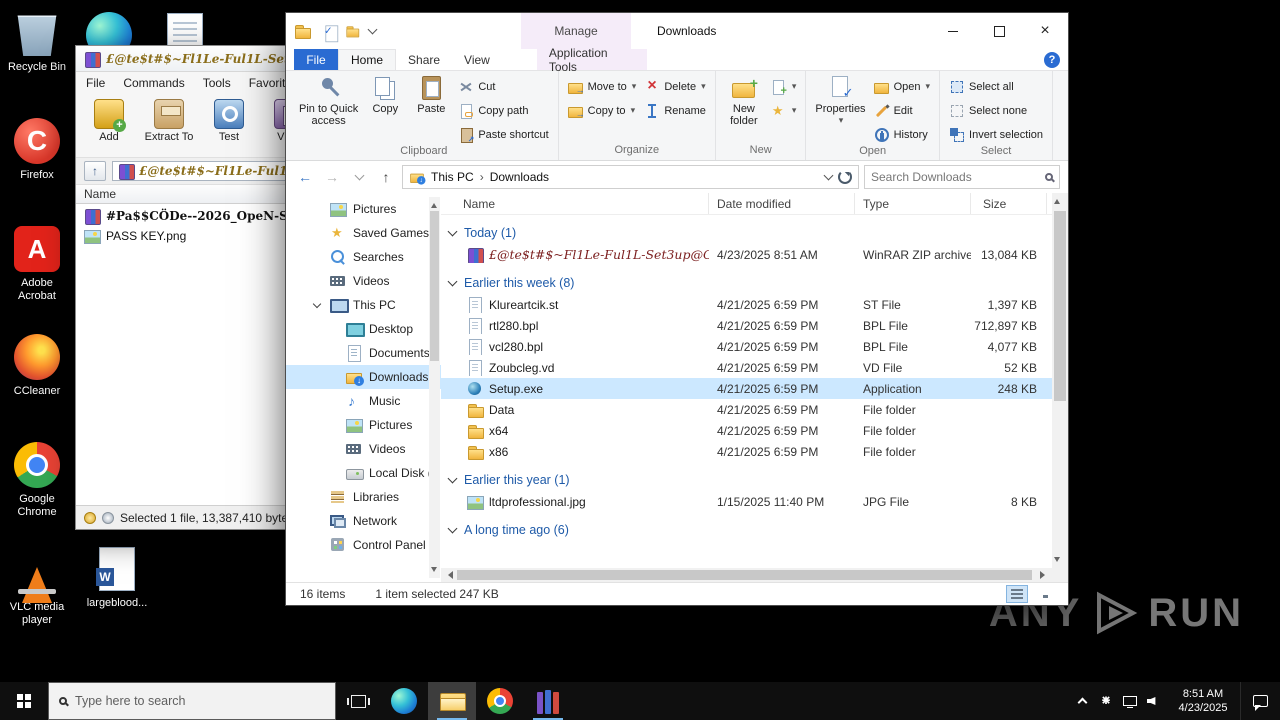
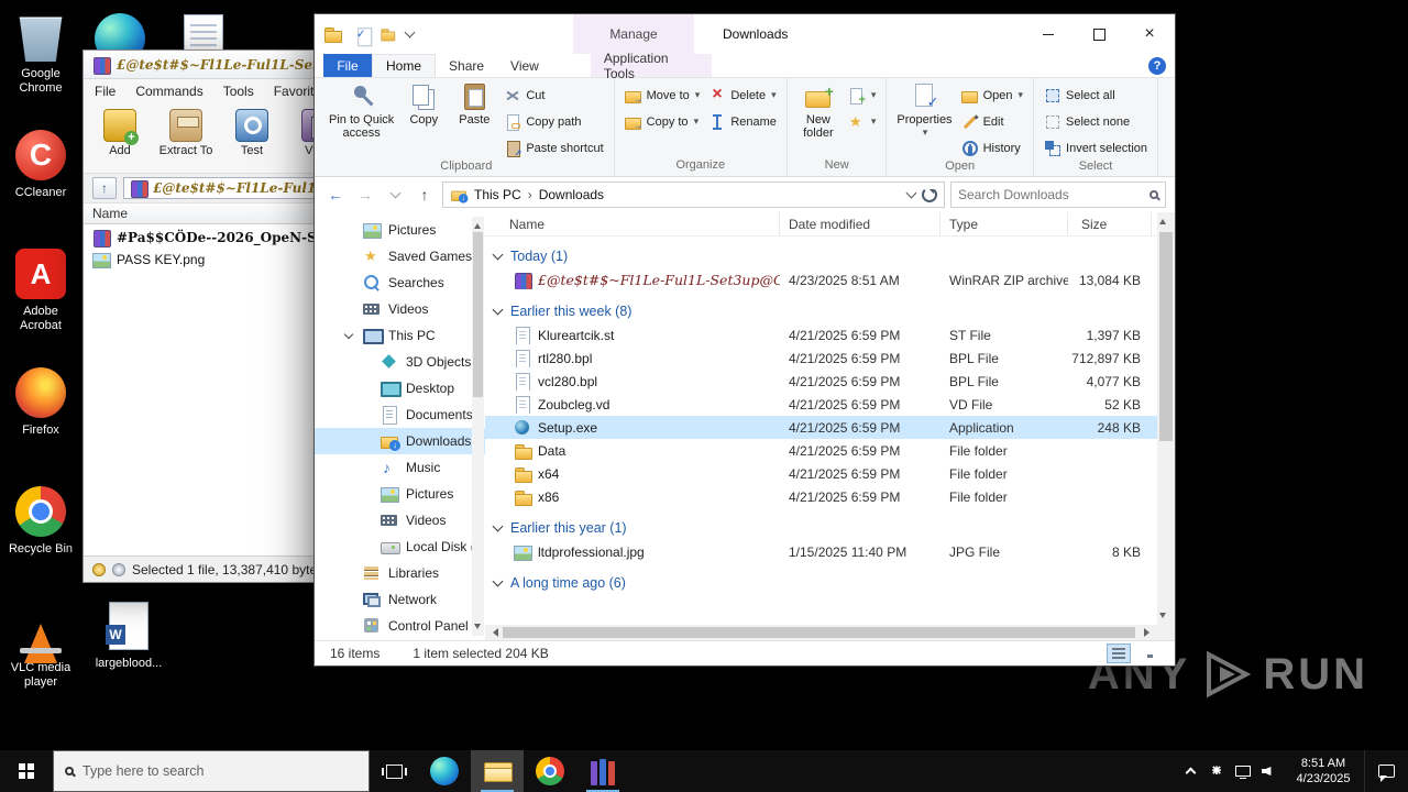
- Recycle Bin
+ Google Chrome
- Firefox
+ CCleaner
  Adobe Acrobat
- CCleaner
+ Firefox
- Google Chrome
+ Recycle Bin
  VLC media player
  largeblood...
  ANY
  RUN
  £@te$t#$~Fl1Le-Ful1L-Se
  File
  Commands
  Tools
  Favorit
  Add
  Extract To
  Test
  ↑
  £@te$t#$~Fl1Le-Ful1
  Name
  PASS KEY.png
  Selected 1 file, 13,387,410 byt
  Manage
  Downloads
  ×
  File
  Home
  Share
  View
  Application Tools
  ?
  Pin to Quick
  access
  Copy
  Paste
  Cut
  Copy path
  Paste shortcut
  Clipboard
  Move to
  ▾
  Copy to
  ▾
  Delete
  ▾
  Rename
  Organize
  New
  folder
  ▾
  ▾
  New
  Properties
  ▾
  Open
  ▾
  Edit
  History
  Open
  Select all
  Select none
  Invert selection
  Select
  ←
  →
  ↑
  This PC
  ›
  Downloads
  Search Downloads
  Pictures
  Saved Games
  Searches
  Videos
  This PC
+ 3D Objects
  Desktop
  Documents
  Downloads
  Music
  Pictures
  Videos
  Libraries
  Network
  Control Panel
  Name
  Date modified
  Type
  Size
  Today (1)
  £@te$t#$~Fl1Le-Ful1L-Set3up@C
  4/23/2025 8:51 AM
  WinRAR ZIP archive
  13,084 KB
  Earlier this week (8)
  Klureartcik.st
  4/21/2025 6:59 PM
  ST File
  1,397 KB
  rtl280.bpl
  4/21/2025 6:59 PM
  BPL File
  712,897 KB
  vcl280.bpl
  4/21/2025 6:59 PM
  BPL File
  4,077 KB
  Zoubcleg.vd
  4/21/2025 6:59 PM
  VD File
  52 KB
  Setup.exe
  4/21/2025 6:59 PM
  Application
  248 KB
  Data
  4/21/2025 6:59 PM
  File folder
  x64
  4/21/2025 6:59 PM
  File folder
  x86
  4/21/2025 6:59 PM
  File folder
  Earlier this year (1)
  ltdprofessional.jpg
  1/15/2025 11:40 PM
  JPG File
  8 KB
  A long time ago (6)
  16 items
- 1 item selected 247 KB
+ 1 item selected 204 KB
  Type here to search
  8:51 AM
  4/23/2025
